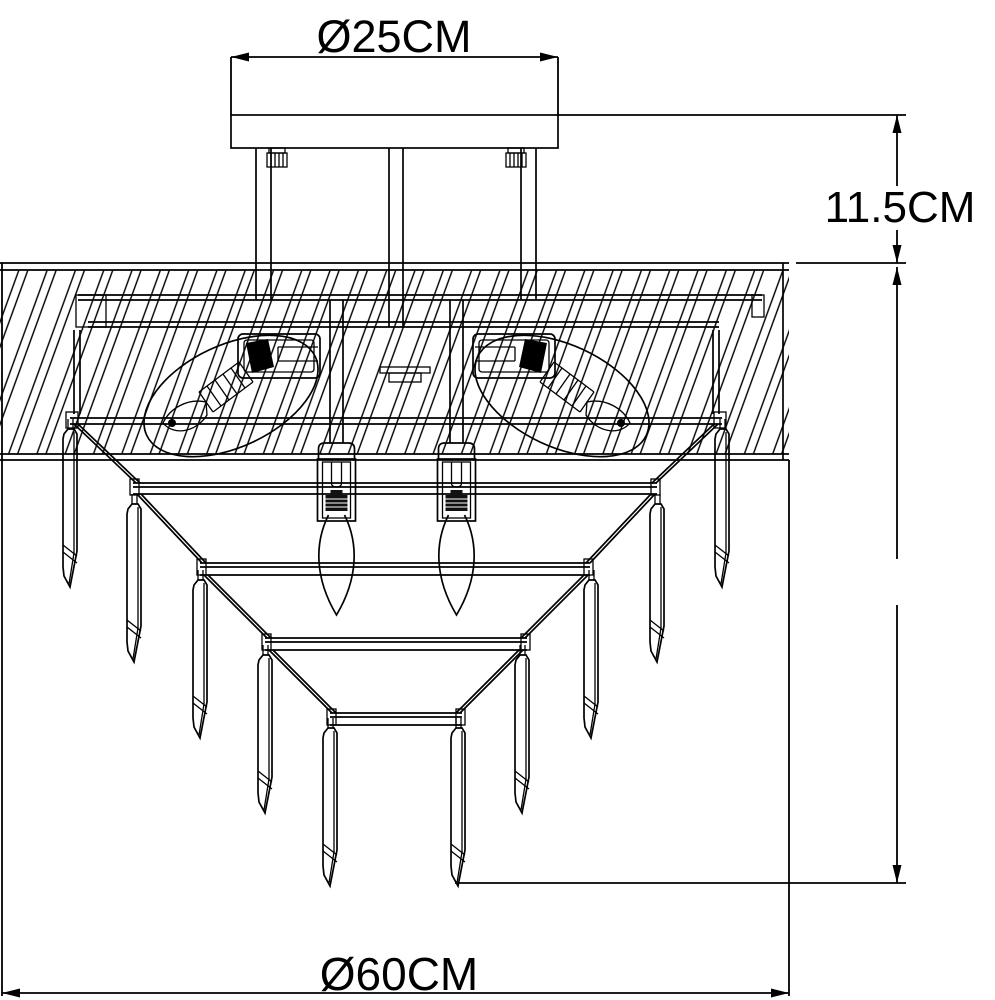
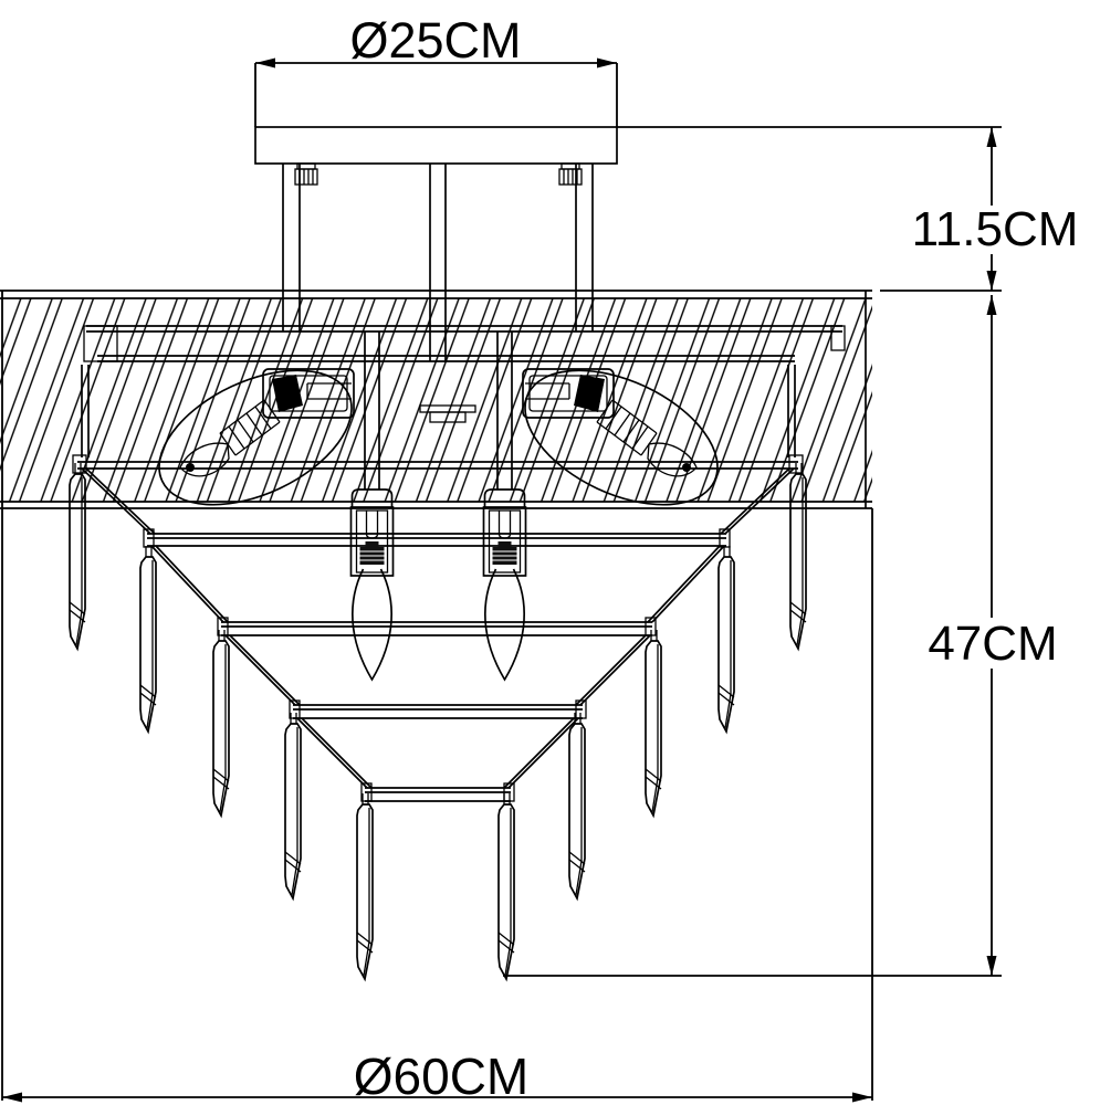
  Ø25CM
  11.5CM
+ 47CM
  Ø60CM
